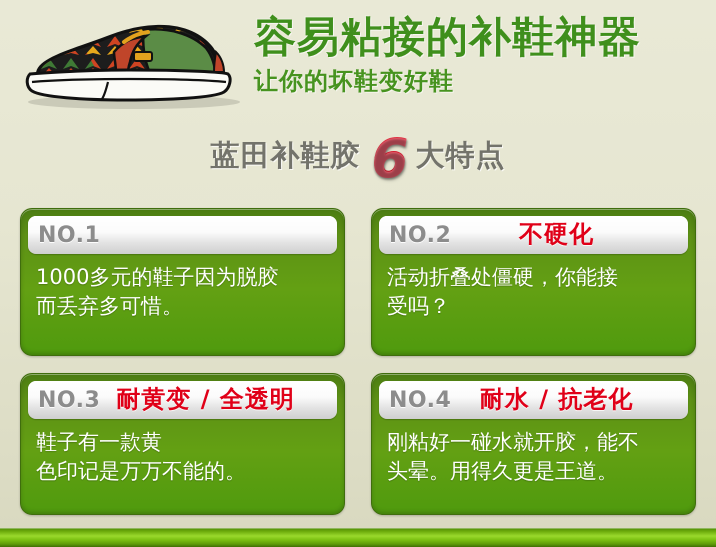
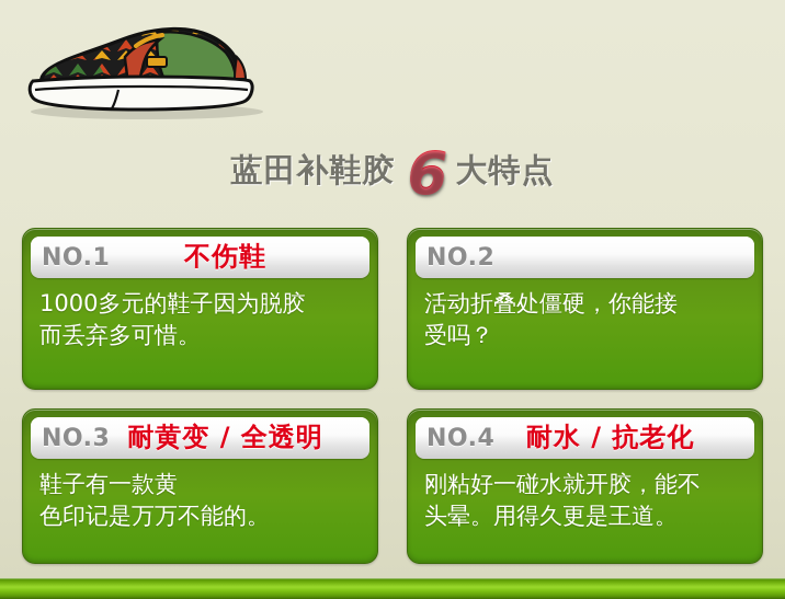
- 容易粘接的补鞋神器
- 让你的坏鞋变好鞋
  蓝田补鞋胶 6 大特点
  NO.1
+ 不伤鞋
  1000多元的鞋子因为脱胶
  而丢弃多可惜。
  NO.2
- 不硬化
  活动折叠处僵硬，你能接
  受吗？
  NO.3
  耐黄变 / 全透明
  鞋子有一款黄
  色印记是万万不能的。
  NO.4
  耐水 / 抗老化
  刚粘好一碰水就开胶，能不
  头晕。用得久更是王道。
